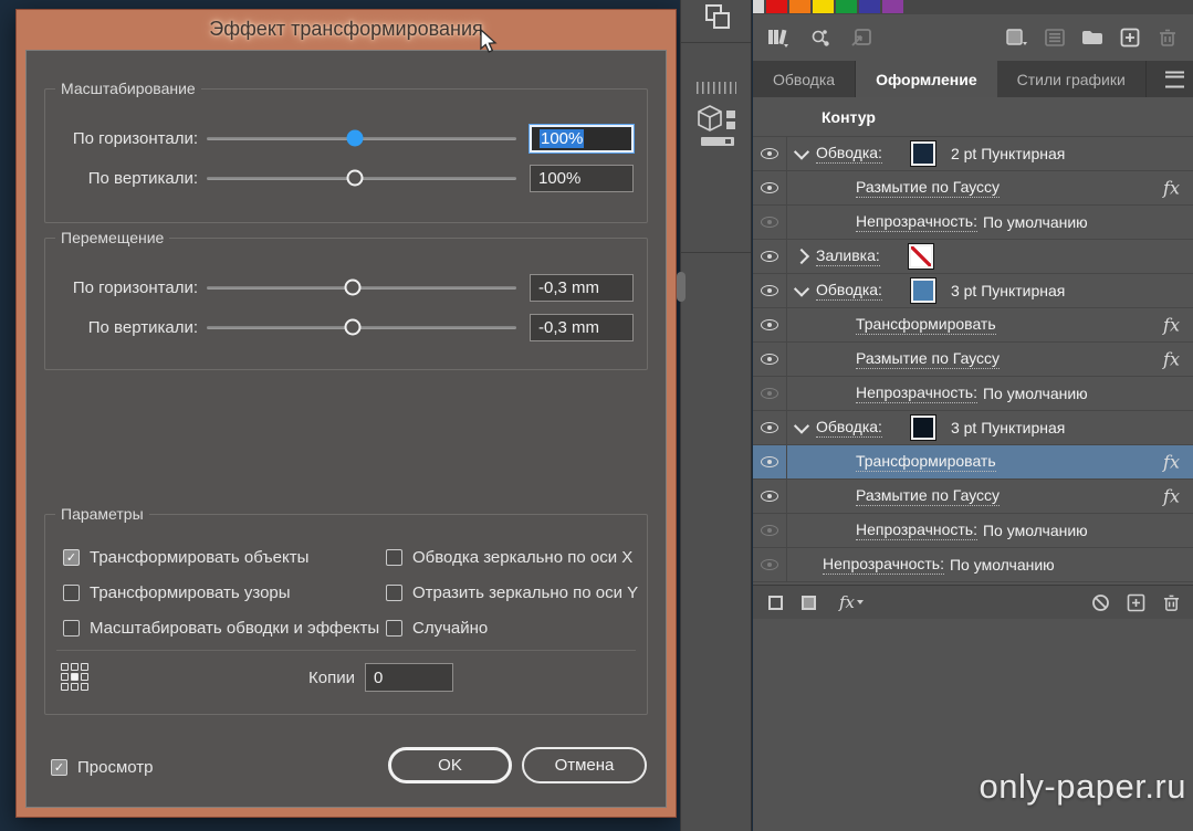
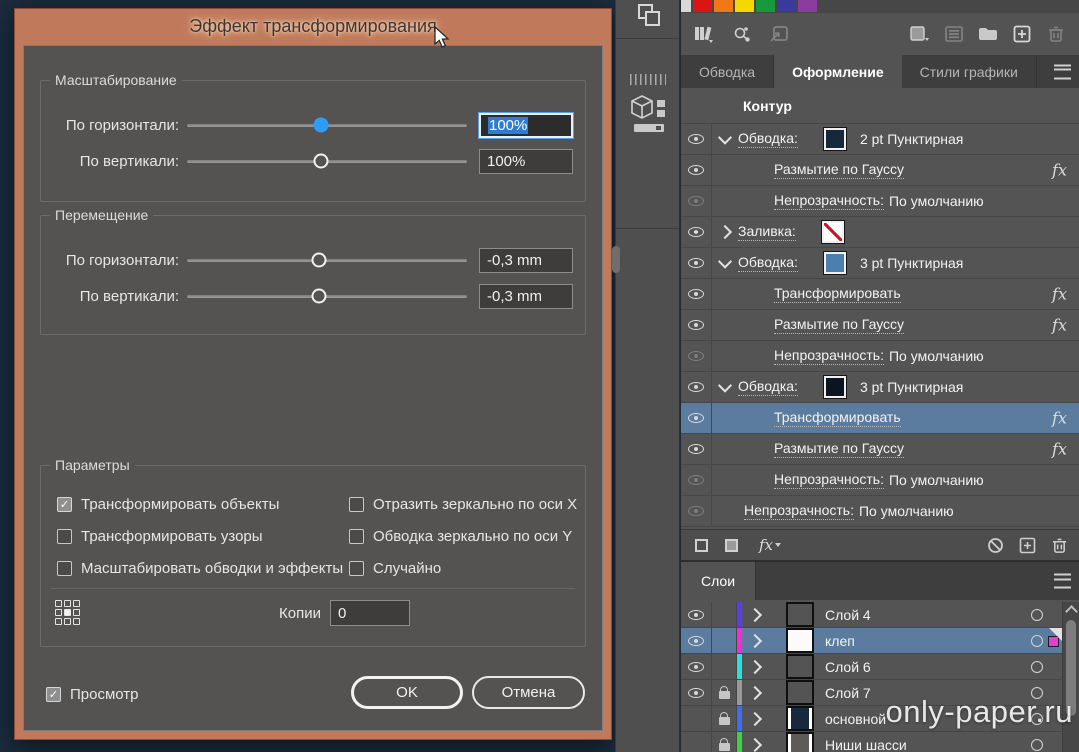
  Эффект трансформирования
  Масштабирование
  По горизонтали:
  100%
  По вертикали:
  100%
  Перемещение
  По горизонтали:
  -0,3 mm
  По вертикали:
  -0,3 mm
  Параметры
  Копии
  0
  ✓
  Трансформировать объекты
  Трансформировать узоры
  Масштабировать обводки и эффекты
- Обводка зеркально по оси X
+ Отразить зеркально по оси X
- Отразить зеркально по оси Y
+ Обводка зеркально по оси Y
  Случайно
  ✓
  Просмотр
  OK
  Отмена
  Обводка
  Оформление
  Стили графики
  Контур
  Обводка:
  2 pt Пунктирная
  Размытие по Гауссу
  fx
  Непрозрачность:
  По умолчанию
  Заливка:
  Обводка:
  3 pt Пунктирная
  Трансформировать
  fx
  Размытие по Гауссу
  fx
  Непрозрачность:
  По умолчанию
  Обводка:
  3 pt Пунктирная
  Трансформировать
  fx
  Размытие по Гауссу
  fx
  Непрозрачность:
  По умолчанию
  Непрозрачность:
  По умолчанию
  fx
+ Слои
+ Слой 4
+ клеп
+ Слой 6
+ Слой 7
+ основной
+ Ниши шасси
  only-paper.ru
